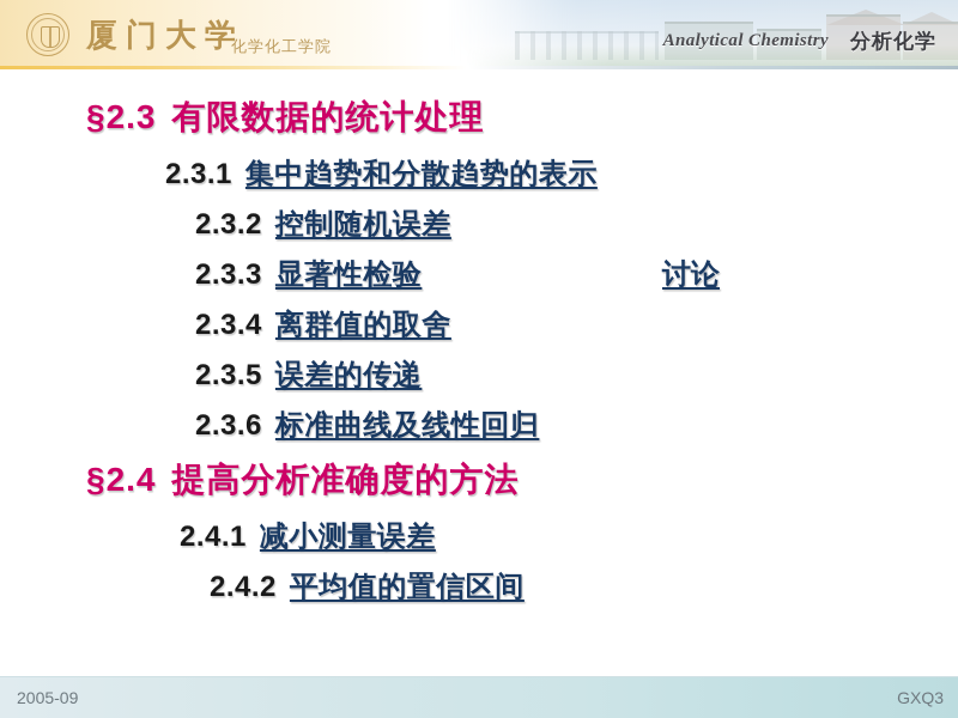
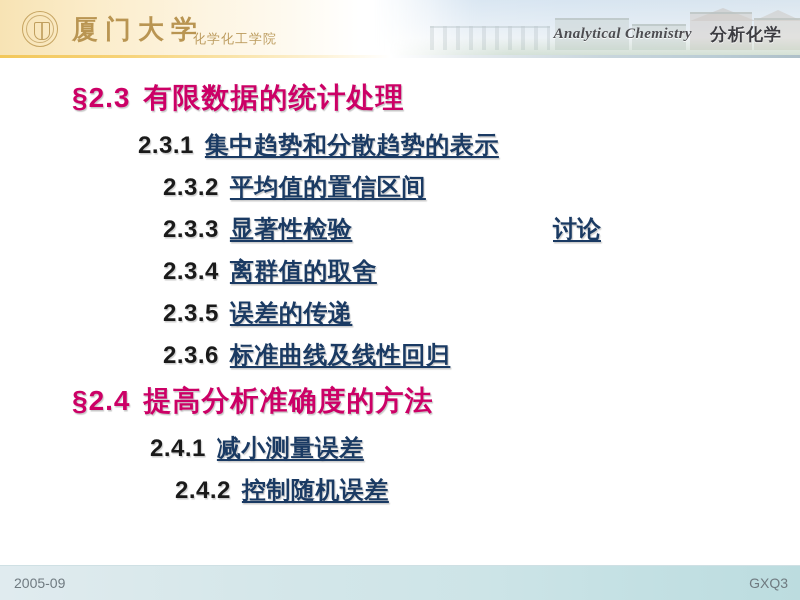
  厦门大学
  化学化工学院
  Analytical Chemistry
  分析化学
  §2.3 有限数据的统计处理
  2.3.1 集中趋势和分散趋势的表示
- 2.3.2 控制随机误差
+ 2.3.2 平均值的置信区间
  2.3.3 显著性检验
  讨论
  2.3.4 离群值的取舍
  2.3.5 误差的传递
  2.3.6 标准曲线及线性回归
  §2.4 提高分析准确度的方法
  2.4.1 减小测量误差
- 2.4.2 平均值的置信区间
+ 2.4.2 控制随机误差
  2005-09
  GXQ3
